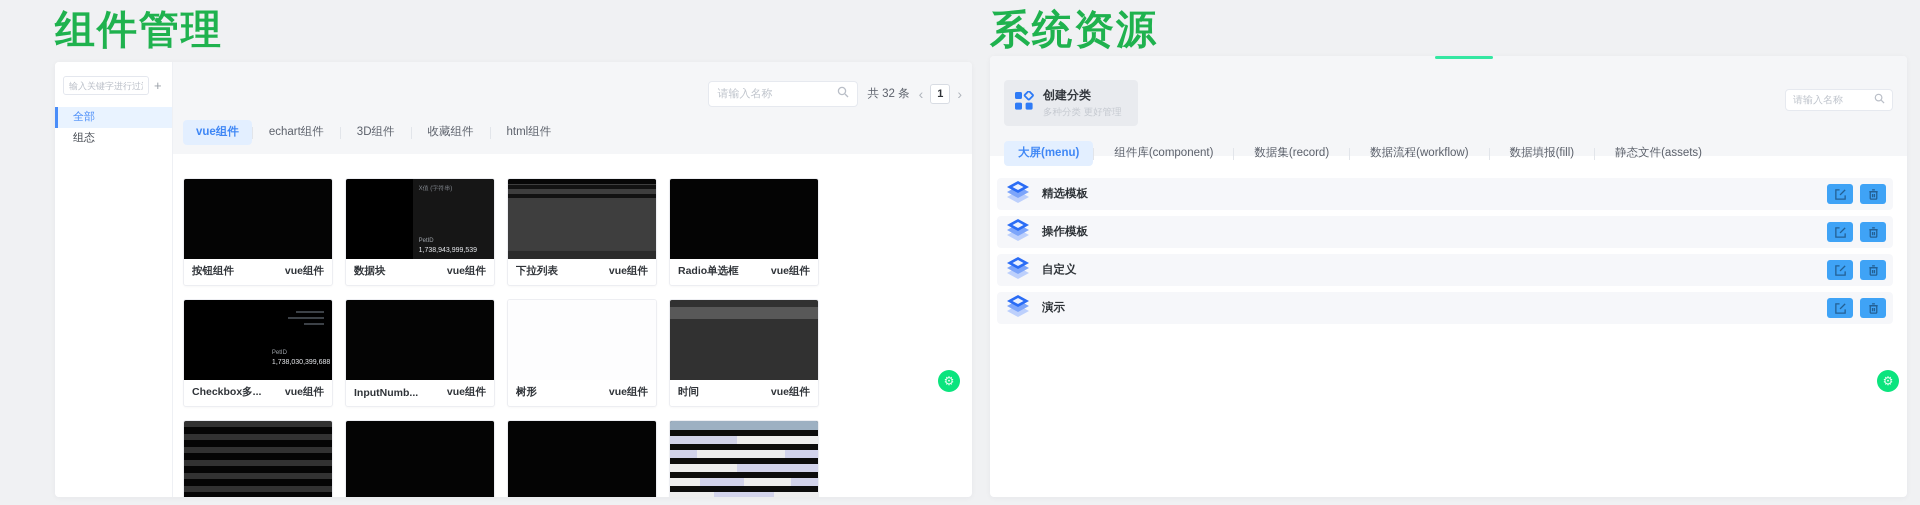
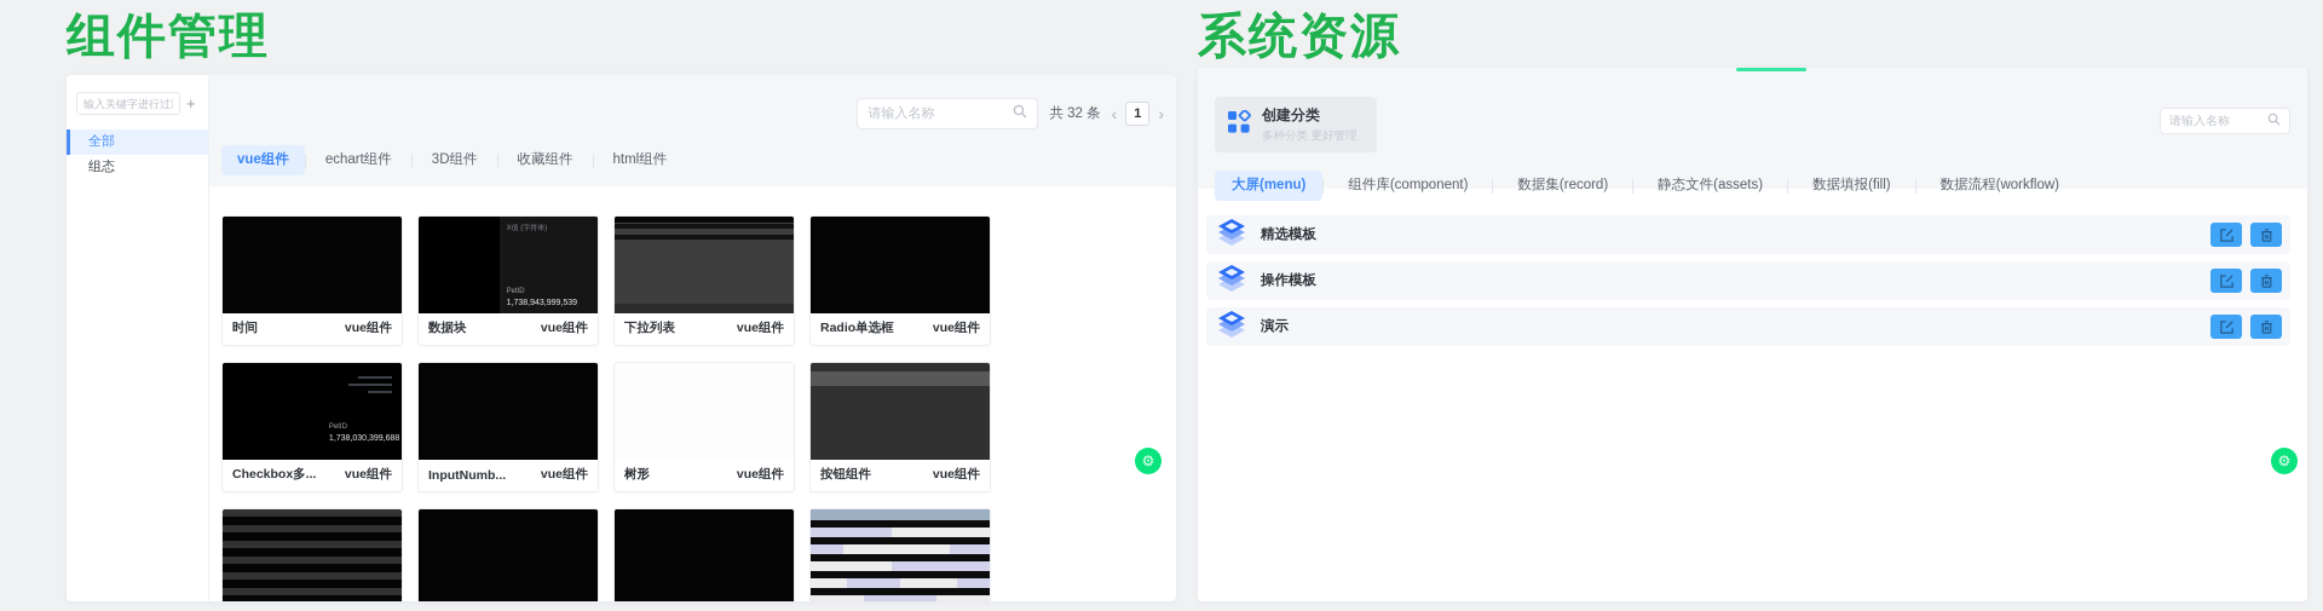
  组件管理
  系统资源
  输入关键字进行过
  +
  全部
  组态
  请输入名称
  共 32 条
  ‹
  1
  ›
  vue组件
  echart组件
  3D组件
  收藏组件
  html组件
- 按钮组件
+ 时间
  vue组件
  数据块
  vue组件
  下拉列表
  vue组件
  Radio单选框
  vue组件
  Checkbox多...
  vue组件
  InputNumb...
  vue组件
  树形
  vue组件
- 时间
+ 按钮组件
  vue组件
  ⚙
  创建分类
  多种分类 更好管理
  请输入名称
  大屏(menu)
  组件库(component)
  数据集(record)
- 数据流程(workflow)
+ 静态文件(assets)
  数据填报(fill)
- 静态文件(assets)
+ 数据流程(workflow)
  精选模板
  操作模板
- 自定义
  演示
  ⚙
